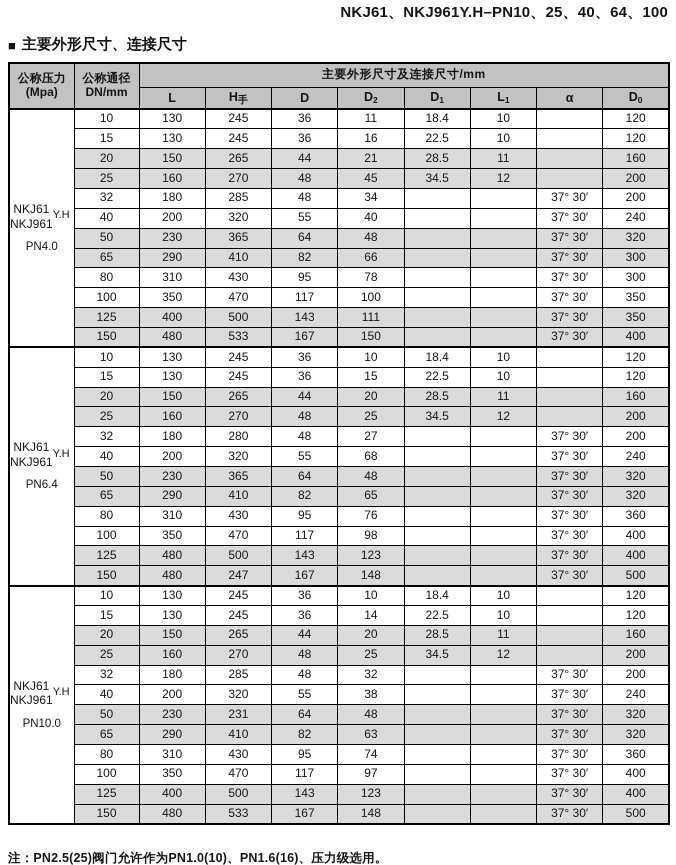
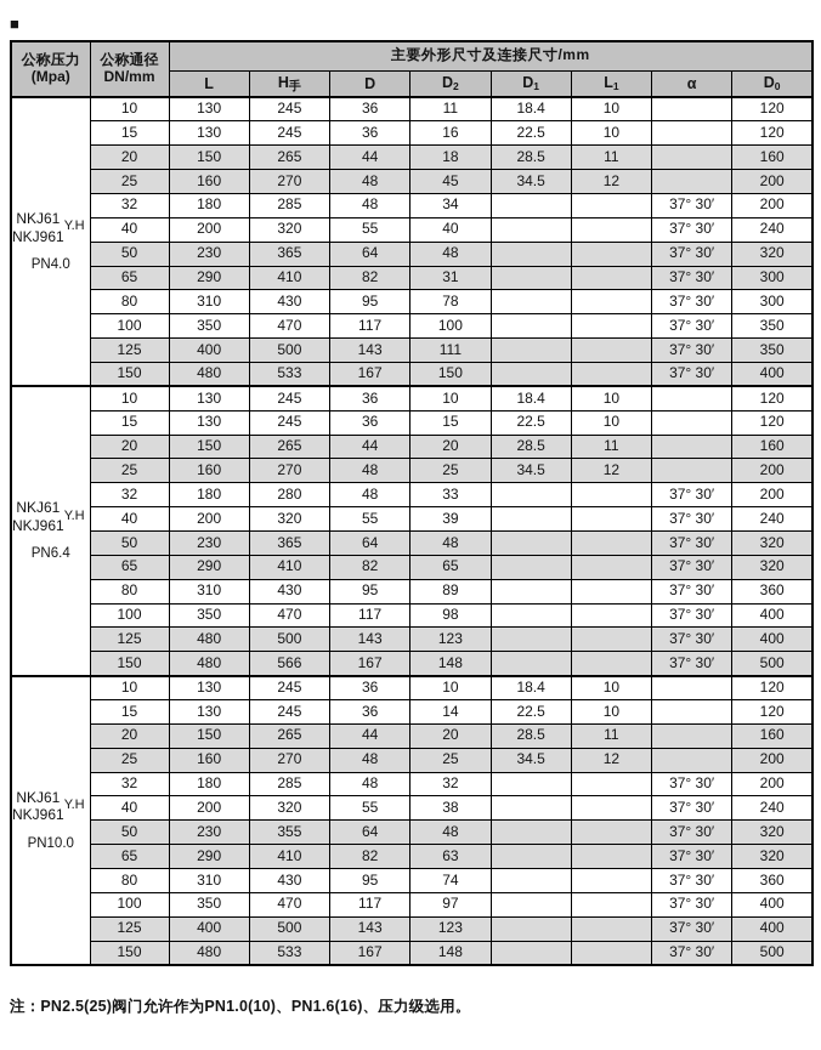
- NKJ61、NKJ961Y.H–PN10、25、40、64、100
  ■
- 主要外形尺寸、连接尺寸
  公称压力 (Mpa)	公称通径 DN/mm	主要外形尺寸及连接尺寸/mm
  L	H手	D	D2	D1	L1	α	D0
  NKJ61NKJ961Y.HPN4.0	10	130	245	36	11	18.4	10		120
  15	130	245	36	16	22.5	10		120
- 20	150	265	44	21	28.5	11		160
+ 20	150	265	44	18	28.5	11		160
  25	160	270	48	45	34.5	12		200
  32	180	285	48	34			37° 30′	200
  40	200	320	55	40			37° 30′	240
  50	230	365	64	48			37° 30′	320
- 65	290	410	82	66			37° 30′	300
+ 65	290	410	82	31			37° 30′	300
  80	310	430	95	78			37° 30′	300
  100	350	470	117	100			37° 30′	350
  125	400	500	143	111			37° 30′	350
  150	480	533	167	150			37° 30′	400
  NKJ61NKJ961Y.HPN6.4	10	130	245	36	10	18.4	10		120
  15	130	245	36	15	22.5	10		120
  20	150	265	44	20	28.5	11		160
  25	160	270	48	25	34.5	12		200
- 32	180	280	48	27			37° 30′	200
+ 32	180	280	48	33			37° 30′	200
- 40	200	320	55	68			37° 30′	240
+ 40	200	320	55	39			37° 30′	240
  50	230	365	64	48			37° 30′	320
  65	290	410	82	65			37° 30′	320
- 80	310	430	95	76			37° 30′	360
+ 80	310	430	95	89			37° 30′	360
  100	350	470	117	98			37° 30′	400
  125	480	500	143	123			37° 30′	400
- 150	480	247	167	148			37° 30′	500
+ 150	480	566	167	148			37° 30′	500
  NKJ61NKJ961Y.HPN10.0	10	130	245	36	10	18.4	10		120
  15	130	245	36	14	22.5	10		120
  20	150	265	44	20	28.5	11		160
  25	160	270	48	25	34.5	12		200
  32	180	285	48	32			37° 30′	200
  40	200	320	55	38			37° 30′	240
- 50	230	231	64	48			37° 30′	320
+ 50	230	355	64	48			37° 30′	320
  65	290	410	82	63			37° 30′	320
  80	310	430	95	74			37° 30′	360
  100	350	470	117	97			37° 30′	400
  125	400	500	143	123			37° 30′	400
  150	480	533	167	148			37° 30′	500
  注：PN2.5(25)阀门允许作为PN1.0(10)、PN1.6(16)、压力级选用。
